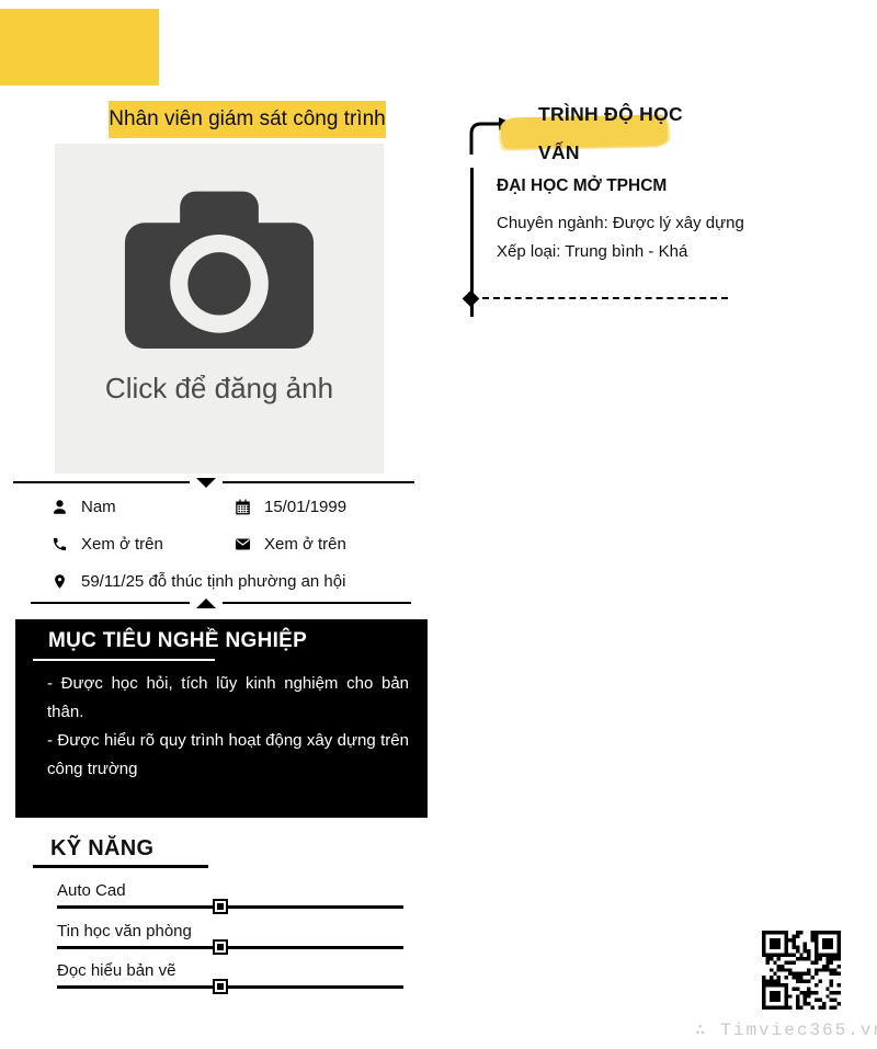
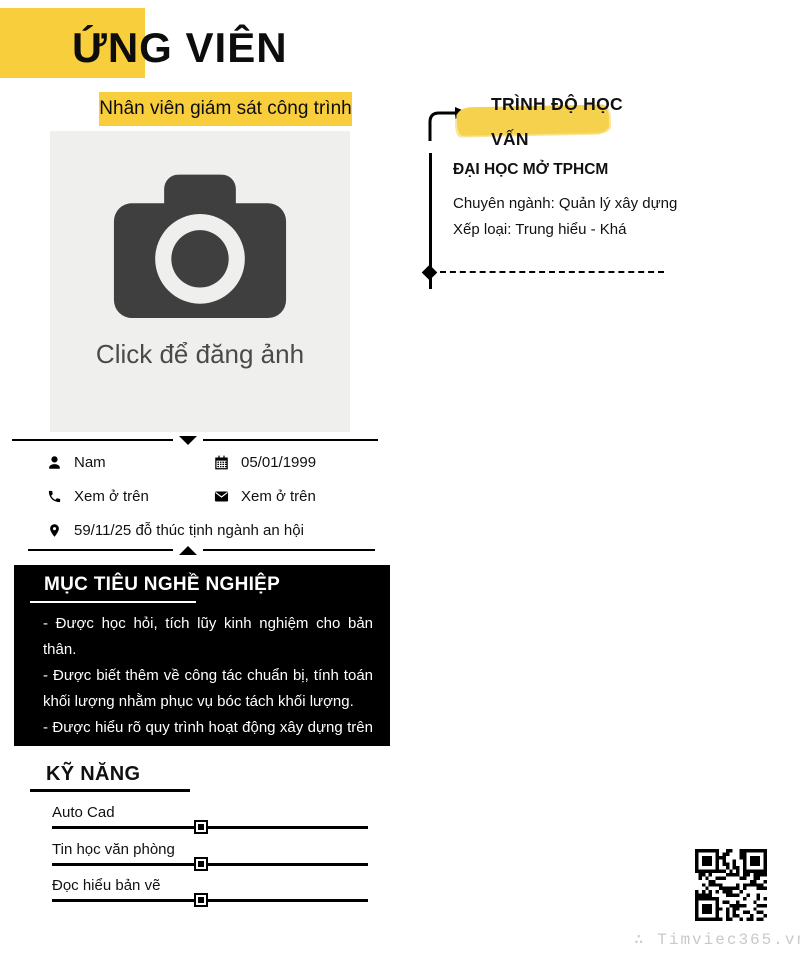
+ ỨNG VIÊN
  Nhân viên giám sát công trình
  Click để đăng ảnh
  Nam
- 15/01/1999
+ 05/01/1999
  Xem ở trên
  Xem ở trên
- 59/11/25 đỗ thúc tịnh phường an hội
+ 59/11/25 đỗ thúc tịnh ngành an hội
  MỤC TIÊU NGHỀ NGHIỆP
  - Được học hỏi, tích lũy kinh nghiệm cho bản thân.
+ - Được biết thêm về công tác chuẩn bị, tính toán khối lượng nhằm phục vụ bóc tách khối lượng.
  - Được hiểu rõ quy trình hoạt động xây dựng trên công trường
  KỸ NĂNG
  Auto Cad
  Tin học văn phòng
  Đọc hiểu bản vẽ
  TRÌNH ĐỘ HỌC VẤN
  ĐẠI HỌC MỞ TPHCM
- Chuyên ngành: Được lý xây dựng
+ Chuyên ngành: Quản lý xây dựng
- Xếp loại: Trung bình - Khá
+ Xếp loại: Trung hiểu - Khá
  ∴ Timviec365.v
